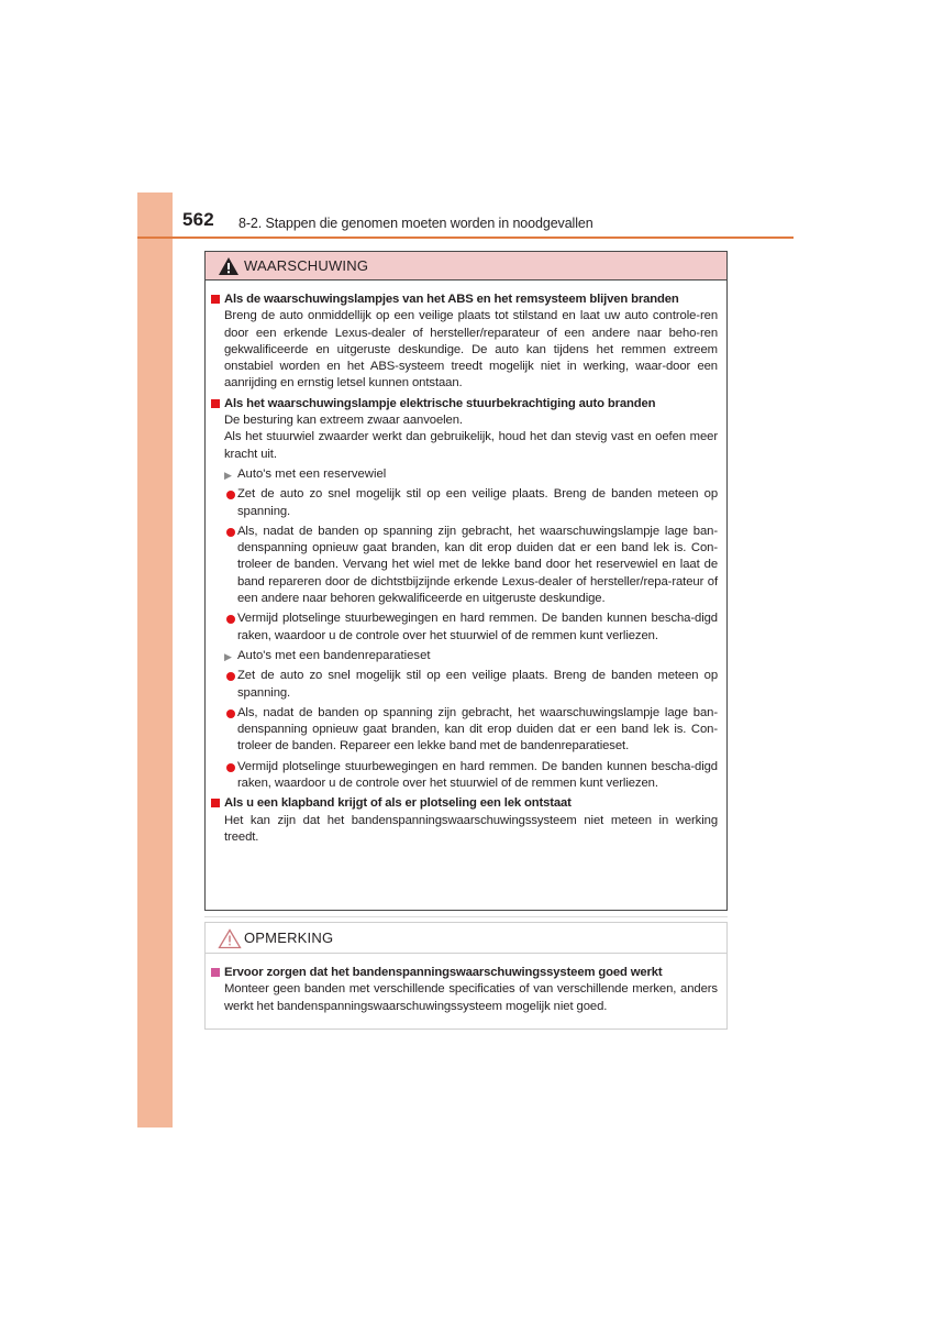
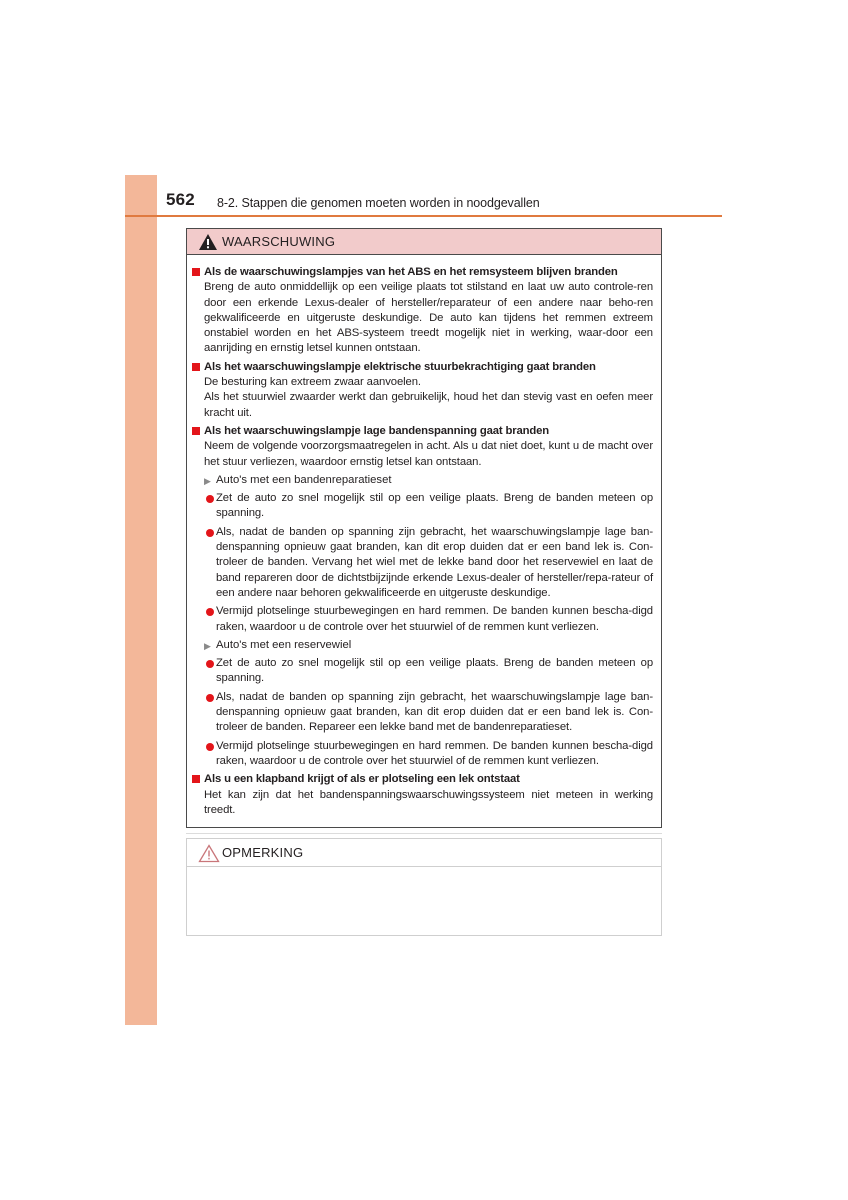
  562
  8-2. Stappen die genomen moeten worden in noodgevallen
  WAARSCHUWING
  Als de waarschuwingslampjes van het ABS en het remsysteem blijven branden
  Breng de auto onmiddellijk op een veilige plaats tot stilstand en laat uw auto controle-ren door een erkende Lexus-dealer of hersteller/reparateur of een andere naar beho-ren gekwalificeerde en uitgeruste deskundige. De auto kan tijdens het remmen extreem onstabiel worden en het ABS-systeem treedt mogelijk niet in werking, waar-door een aanrijding en ernstig letsel kunnen ontstaan.
- Als het waarschuwingslampje elektrische stuurbekrachtiging auto branden
+ Als het waarschuwingslampje elektrische stuurbekrachtiging gaat branden
  De besturing kan extreem zwaar aanvoelen.
  Als het stuurwiel zwaarder werkt dan gebruikelijk, houd het dan stevig vast en oefen meer kracht uit.
+ Als het waarschuwingslampje lage bandenspanning gaat branden
+ Neem de volgende voorzorgsmaatregelen in acht. Als u dat niet doet, kunt u de macht over het stuur verliezen, waardoor ernstig letsel kan ontstaan.
  ▶
- Auto's met een reservewiel
+ Auto's met een bandenreparatieset
  Zet de auto zo snel mogelijk stil op een veilige plaats. Breng de banden meteen op spanning.
  Als, nadat de banden op spanning zijn gebracht, het waarschuwingslampje lage ban-denspanning opnieuw gaat branden, kan dit erop duiden dat er een band lek is. Con-troleer de banden. Vervang het wiel met de lekke band door het reservewiel en laat de band repareren door de dichtstbijzijnde erkende Lexus-dealer of hersteller/repa-rateur of een andere naar behoren gekwalificeerde en uitgeruste deskundige.
  Vermijd plotselinge stuurbewegingen en hard remmen. De banden kunnen bescha-digd raken, waardoor u de controle over het stuurwiel of de remmen kunt verliezen.
  ▶
- Auto's met een bandenreparatieset
+ Auto's met een reservewiel
  Zet de auto zo snel mogelijk stil op een veilige plaats. Breng de banden meteen op spanning.
  Als, nadat de banden op spanning zijn gebracht, het waarschuwingslampje lage ban-denspanning opnieuw gaat branden, kan dit erop duiden dat er een band lek is. Con-troleer de banden. Repareer een lekke band met de bandenreparatieset.
  Vermijd plotselinge stuurbewegingen en hard remmen. De banden kunnen bescha-digd raken, waardoor u de controle over het stuurwiel of de remmen kunt verliezen.
  Als u een klapband krijgt of als er plotseling een lek ontstaat
  Het kan zijn dat het bandenspanningswaarschuwingssysteem niet meteen in werking treedt.
  OPMERKING
- Ervoor zorgen dat het bandenspanningswaarschuwingssysteem goed werkt
- Monteer geen banden met verschillende specificaties of van verschillende merken, anders werkt het bandenspanningswaarschuwingssysteem mogelijk niet goed.
